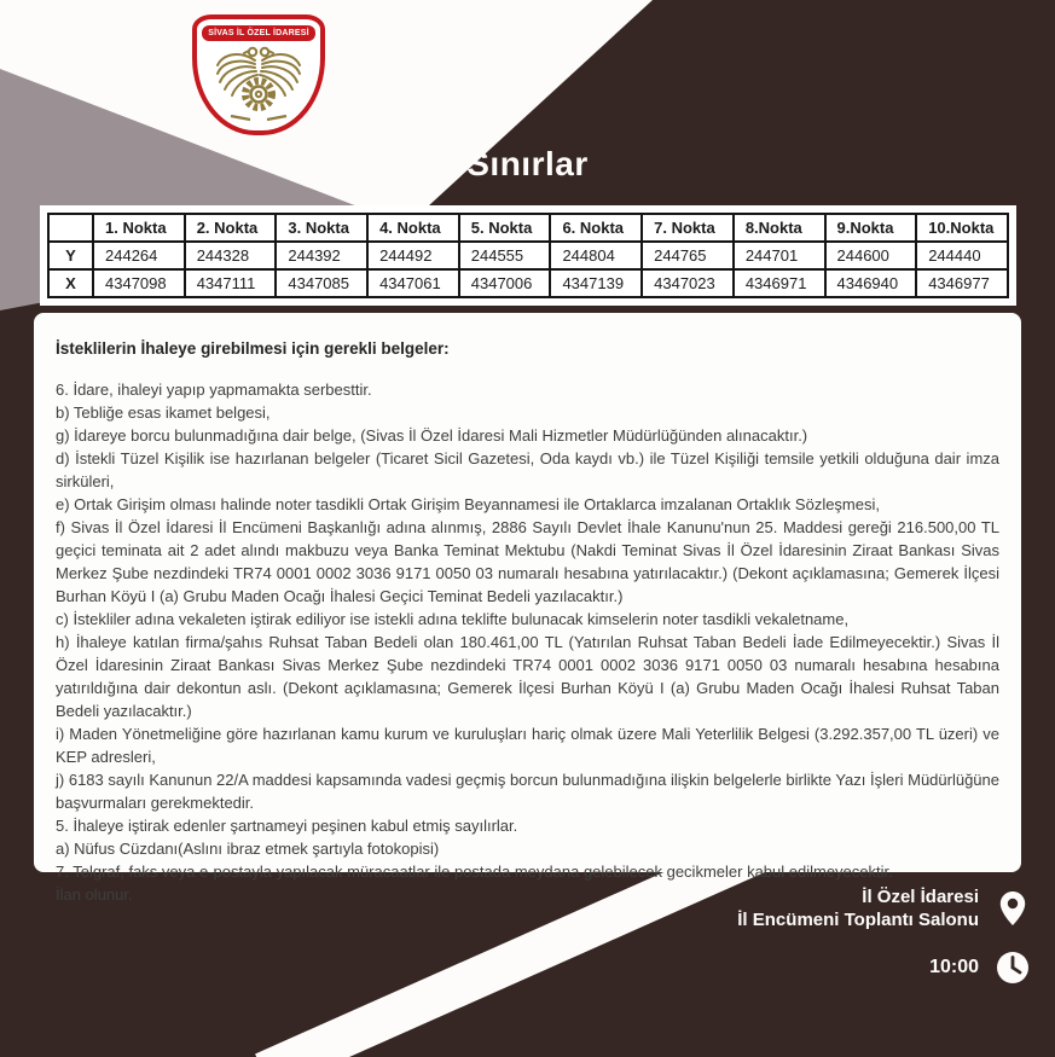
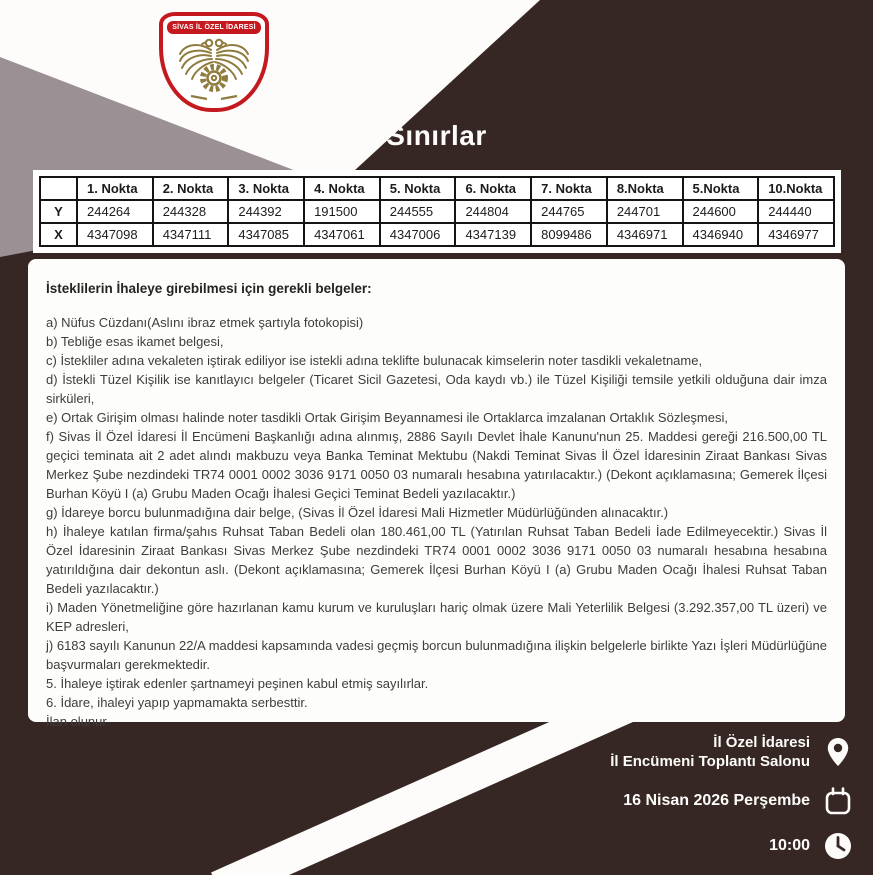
  Sınırlar
- 	1. Nokta	2. Nokta	3. Nokta	4. Nokta	5. Nokta	6. Nokta	7. Nokta	8.Nokta	9.Nokta	10.Nokta
+ 	1. Nokta	2. Nokta	3. Nokta	4. Nokta	5. Nokta	6. Nokta	7. Nokta	8.Nokta	5.Nokta	10.Nokta
- Y	244264	244328	244392	244492	244555	244804	244765	244701	244600	244440
+ Y	244264	244328	244392	191500	244555	244804	244765	244701	244600	244440
- X	4347098	4347111	4347085	4347061	4347006	4347139	4347023	4346971	4346940	4346977
+ X	4347098	4347111	4347085	4347061	4347006	4347139	8099486	4346971	4346940	4346977
  İsteklilerin İhaleye girebilmesi için gerekli belgeler:
- 6. İdare, ihaleyi yapıp yapmamakta serbesttir.
+ a) Nüfus Cüzdanı(Aslını ibraz etmek şartıyla fotokopisi)
  b) Tebliğe esas ikamet belgesi,
- g) İdareye borcu bulunmadığına dair belge, (Sivas İl Özel İdaresi Mali Hizmetler Müdürlüğünden alınacaktır.)
+ c) İstekliler adına vekaleten iştirak ediliyor ise istekli adına teklifte bulunacak kimselerin noter tasdikli vekaletname,
- d) İstekli Tüzel Kişilik ise hazırlanan belgeler (Ticaret Sicil Gazetesi, Oda kaydı vb.) ile Tüzel Kişiliği temsile yetkili olduğuna dair imza sirküleri,
+ d) İstekli Tüzel Kişilik ise kanıtlayıcı belgeler (Ticaret Sicil Gazetesi, Oda kaydı vb.) ile Tüzel Kişiliği temsile yetkili olduğuna dair imza sirküleri,
  e) Ortak Girişim olması halinde noter tasdikli Ortak Girişim Beyannamesi ile Ortaklarca imzalanan Ortaklık Sözleşmesi,
  f) Sivas İl Özel İdaresi İl Encümeni Başkanlığı adına alınmış, 2886 Sayılı Devlet İhale Kanunu'nun 25. Maddesi gereği 216.500,00 TL geçici teminata ait 2 adet alındı makbuzu veya Banka Teminat Mektubu (Nakdi Teminat Sivas İl Özel İdaresinin Ziraat Bankası Sivas Merkez Şube nezdindeki TR74 0001 0002 3036 9171 0050 03 numaralı hesabına yatırılacaktır.) (Dekont açıklamasına; Gemerek İlçesi Burhan Köyü I (a) Grubu Maden Ocağı İhalesi Geçici Teminat Bedeli yazılacaktır.)
- c) İstekliler adına vekaleten iştirak ediliyor ise istekli adına teklifte bulunacak kimselerin noter tasdikli vekaletname,
+ g) İdareye borcu bulunmadığına dair belge, (Sivas İl Özel İdaresi Mali Hizmetler Müdürlüğünden alınacaktır.)
  h) İhaleye katılan firma/şahıs Ruhsat Taban Bedeli olan 180.461,00 TL (Yatırılan Ruhsat Taban Bedeli İade Edilmeyecektir.) Sivas İl Özel İdaresinin Ziraat Bankası Sivas Merkez Şube nezdindeki TR74 0001 0002 3036 9171 0050 03 numaralı hesabına hesabına yatırıldığına dair dekontun aslı. (Dekont açıklamasına; Gemerek İlçesi Burhan Köyü I (a) Grubu Maden Ocağı İhalesi Ruhsat Taban Bedeli yazılacaktır.)
  i) Maden Yönetmeliğine göre hazırlanan kamu kurum ve kuruluşları hariç olmak üzere Mali Yeterlilik Belgesi (3.292.357,00 TL üzeri) ve KEP adresleri,
  j) 6183 sayılı Kanunun 22/A maddesi kapsamında vadesi geçmiş borcun bulunmadığına ilişkin belgelerle birlikte Yazı İşleri Müdürlüğüne başvurmaları gerekmektedir.
  5. İhaleye iştirak edenler şartnameyi peşinen kabul etmiş sayılırlar.
- a) Nüfus Cüzdanı(Aslını ibraz etmek şartıyla fotokopisi)
+ 6. İdare, ihaleyi yapıp yapmamakta serbesttir.
- 7. Telgraf, faks veya e-postayla yapılacak müracaatlar ile postada meydana gelebilecek gecikmeler kabul edilmeyecektir.
  İlan olunur.
  İl Özel İdaresi
  İl Encümeni Toplantı Salonu
+ 16 Nisan 2026 Perşembe
  10:00
